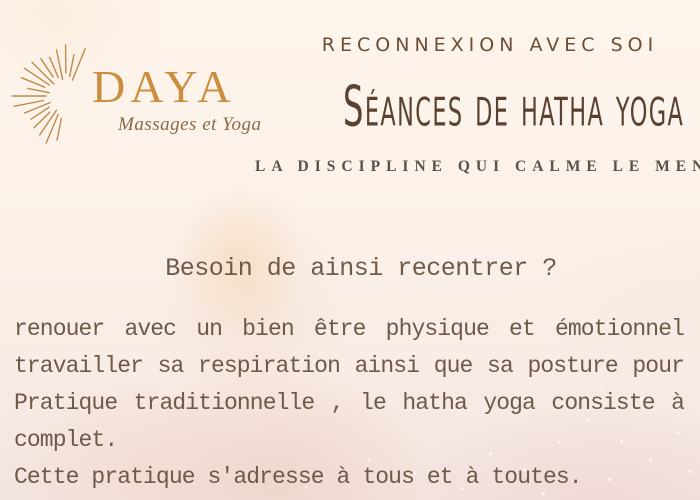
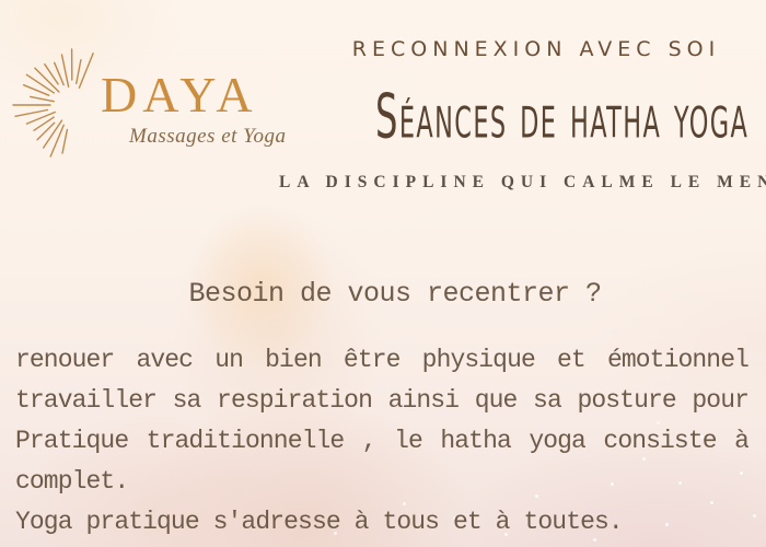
  DAYA
  Massages et Yoga
  RECONNEXION AVEC SOI
  Séances de hatha yoga
  LA DISCIPLINE QUI CALME LE ME
- Besoin de ainsi recentrer ?
+ Besoin de vous recentrer ?
  renouer avec un bien être physique et émotionnel
  travailler sa respiration ainsi que sa posture pour
  Pratique traditionnelle , le hatha yoga consiste à
  complet.
- Cette pratique s'adresse à tous et à toutes.
+ Yoga pratique s'adresse à tous et à toutes.
